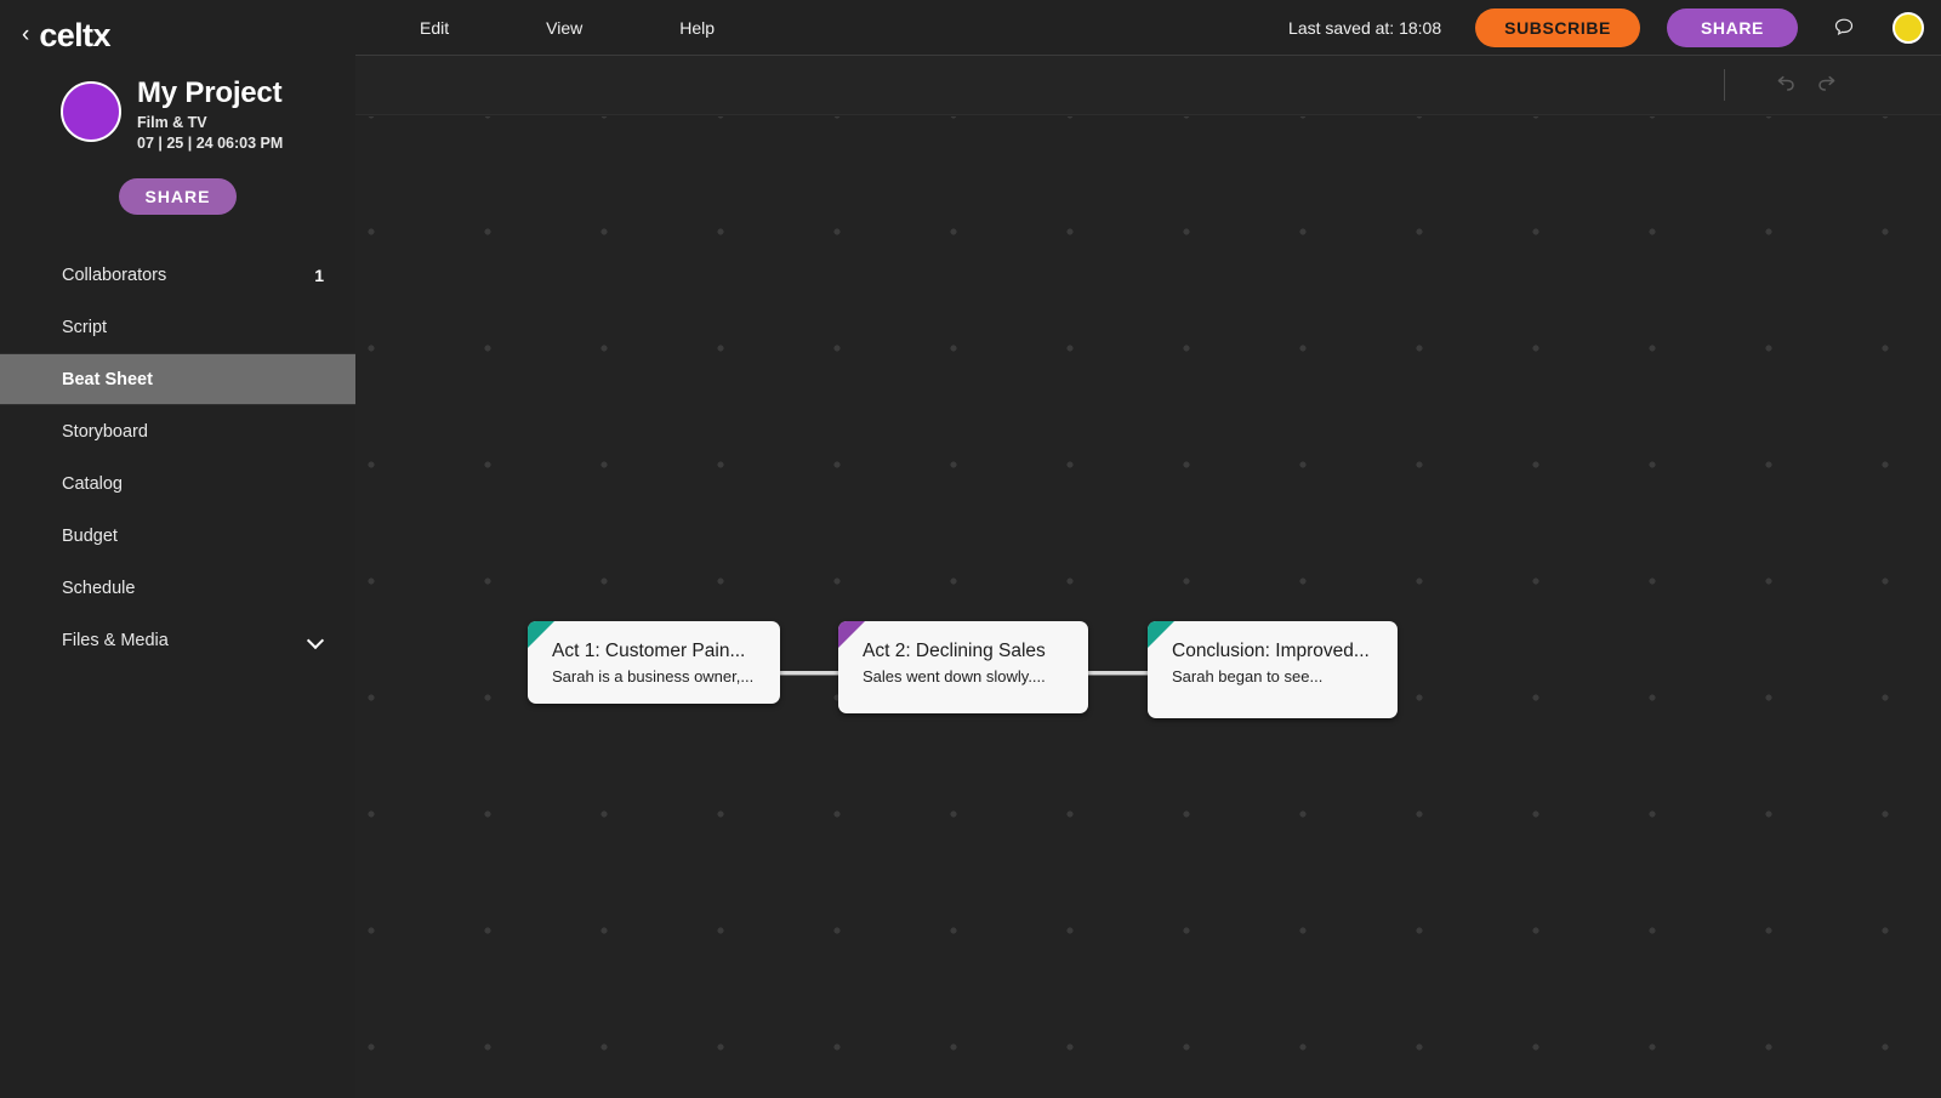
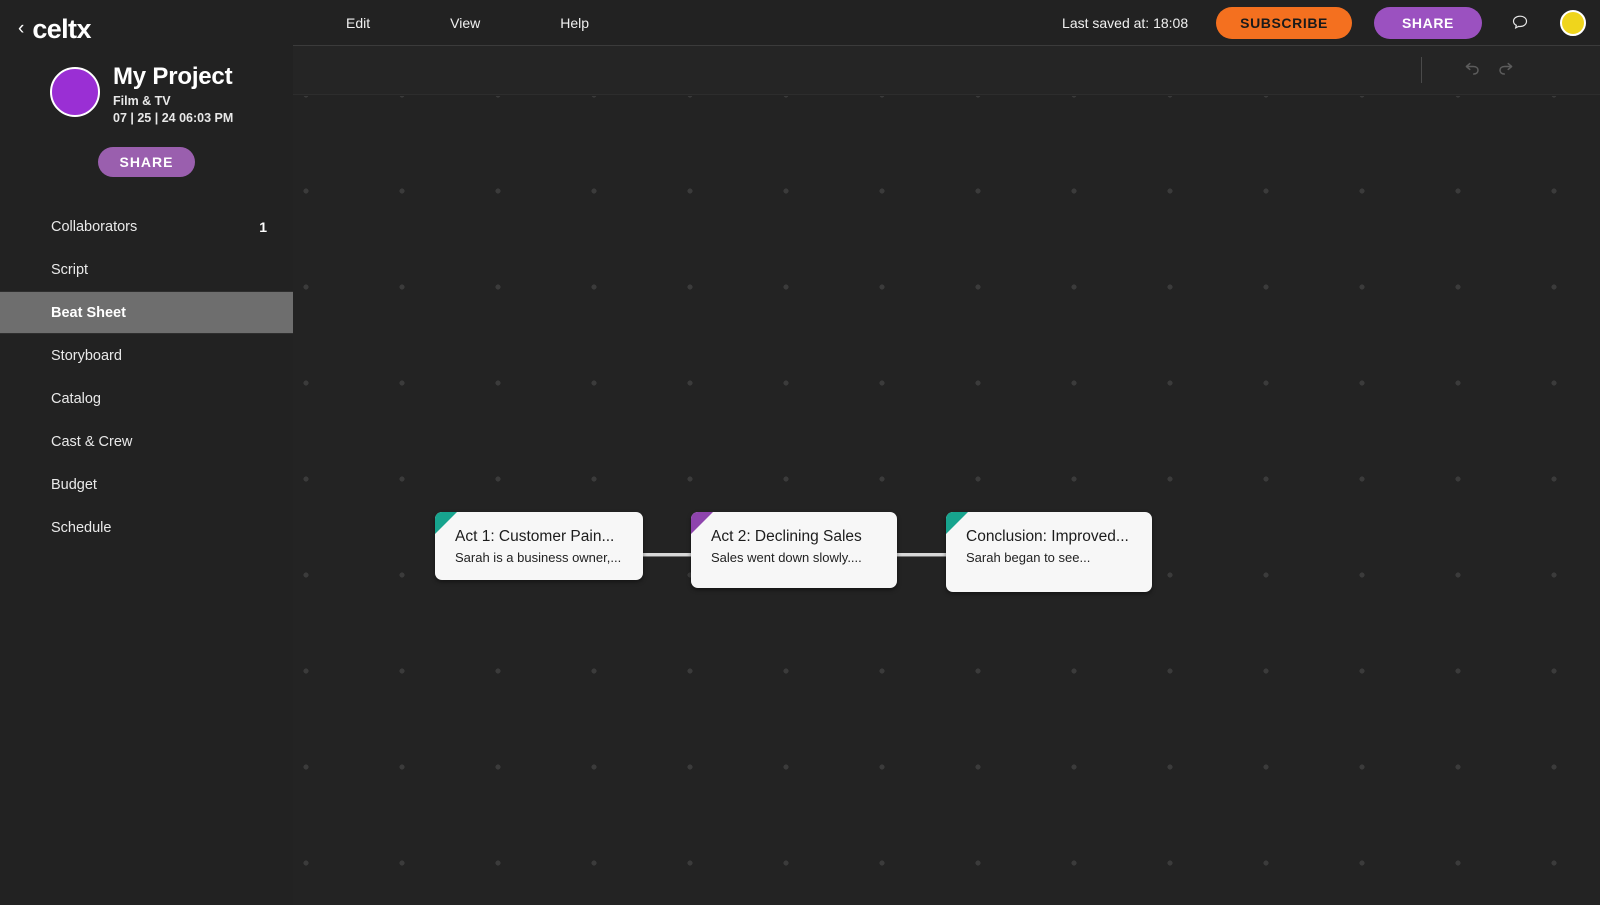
  ‹
  celtx
  My Project
  Film & TV
  07 | 25 | 24 06:03 PM
  SHARE
  Collaborators
  1
  Script
  Beat Sheet
  Storyboard
  Catalog
+ Cast & Crew
  Budget
  Schedule
- Files & Media
  Edit
  View
  Help
  Last saved at: 18:08
  SUBSCRIBE
  SHARE
  Act 1: Customer Pain...
  Sarah is a business owner,...
  Act 2: Declining Sales
  Sales went down slowly....
  Conclusion: Improved...
  Sarah began to see...
